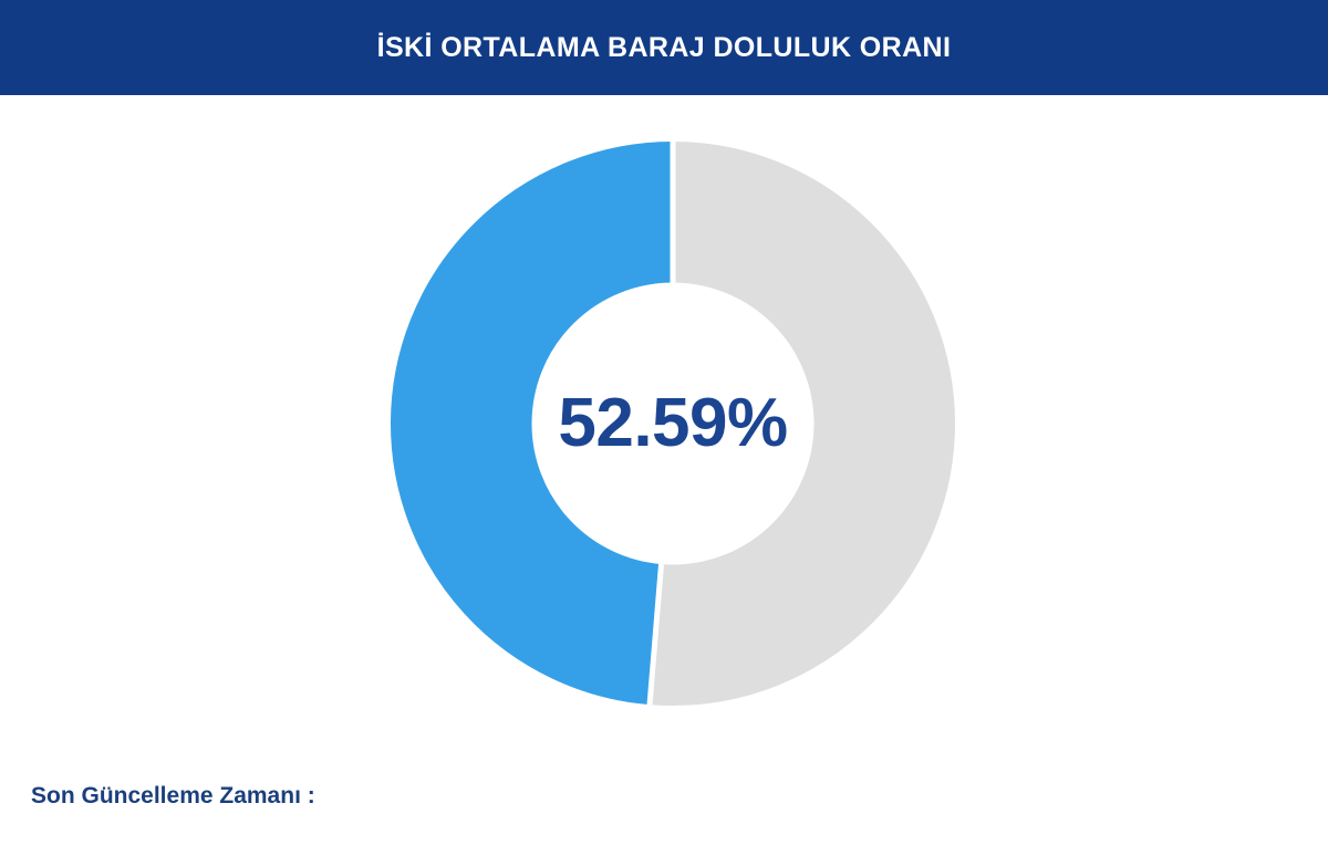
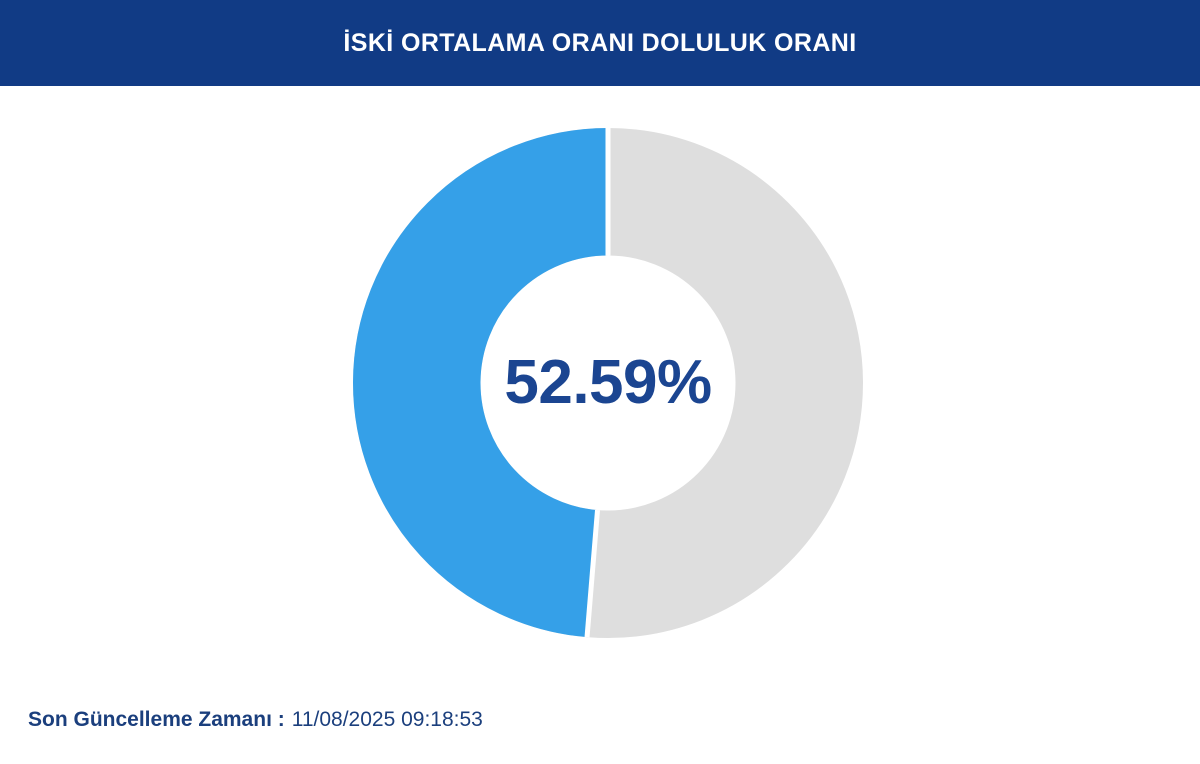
- İSKİ ORTALAMA BARAJ DOLULUK ORANI
+ İSKİ ORTALAMA ORANI DOLULUK ORANI
  52.59%
  Son Güncelleme Zamanı :
+ 11/08/2025 09:18:53
